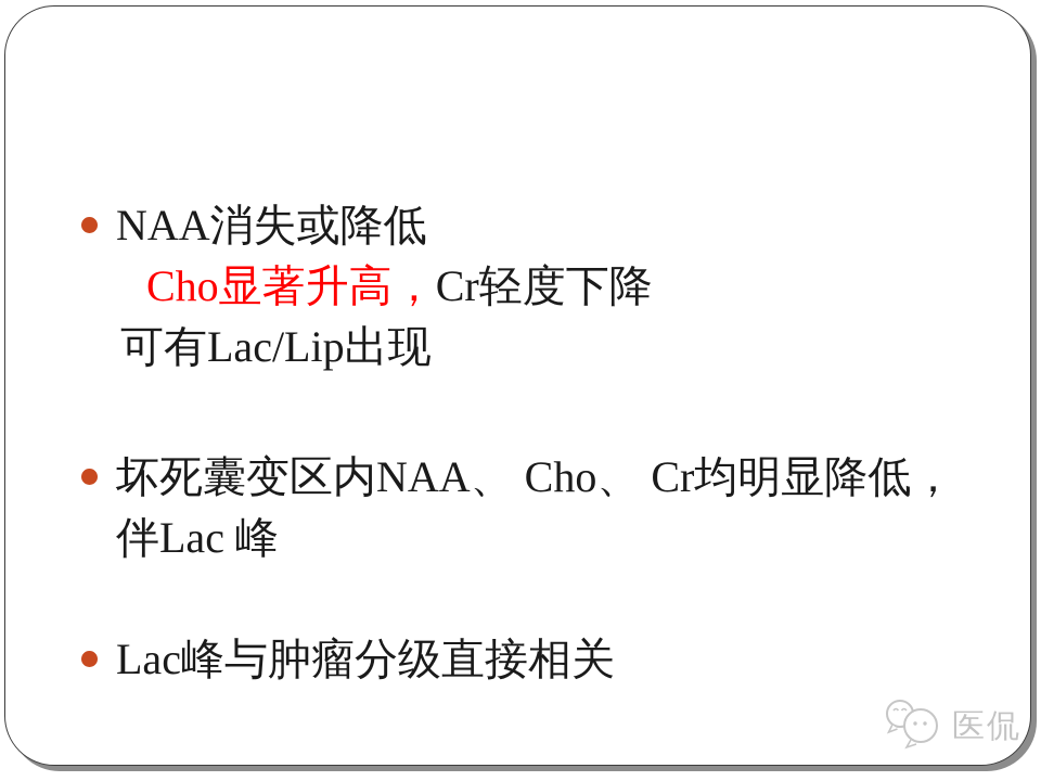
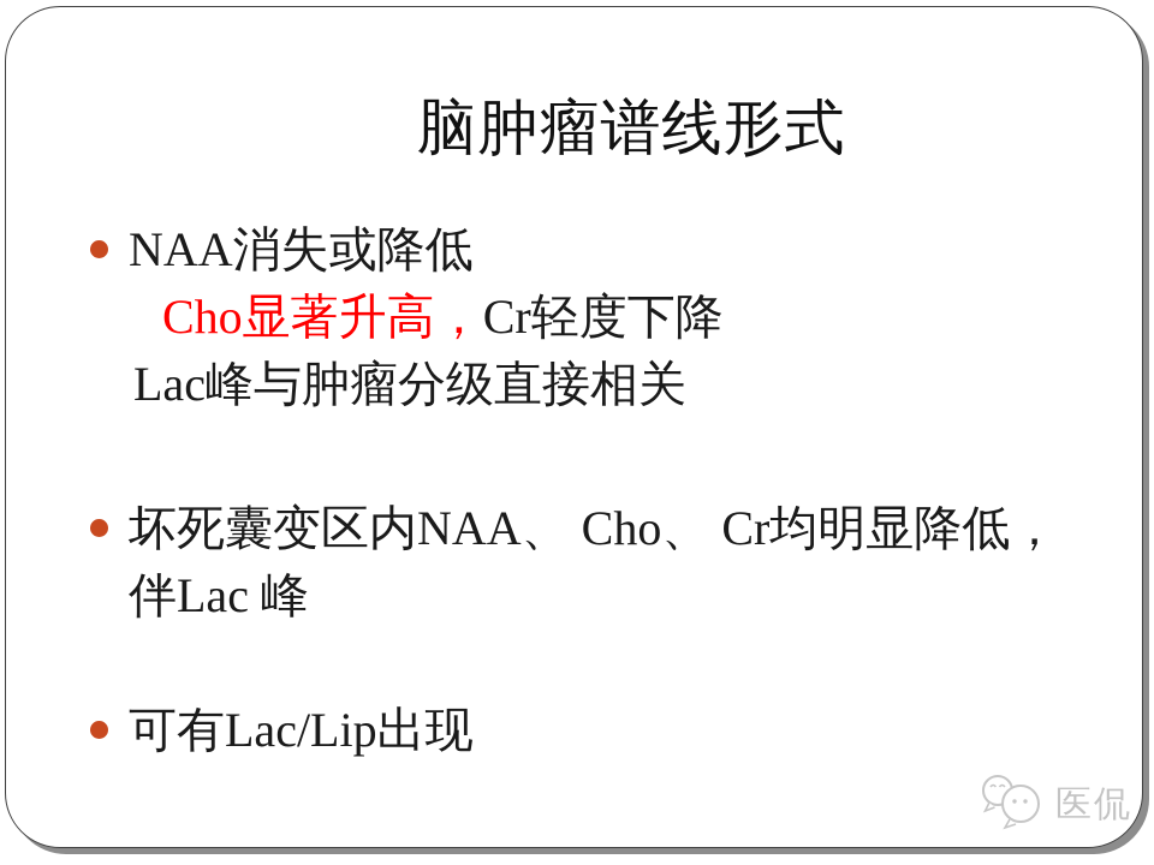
+ 脑肿瘤谱线形式
  NAA消失或降低
  Cho显著升高，Cr轻度下降
- 可有Lac/Lip出现
+ Lac峰与肿瘤分级直接相关
  坏死囊变区内NAA、 Cho、 Cr均明显降低，
  伴Lac 峰
- Lac峰与肿瘤分级直接相关
+ 可有Lac/Lip出现
  医侃
